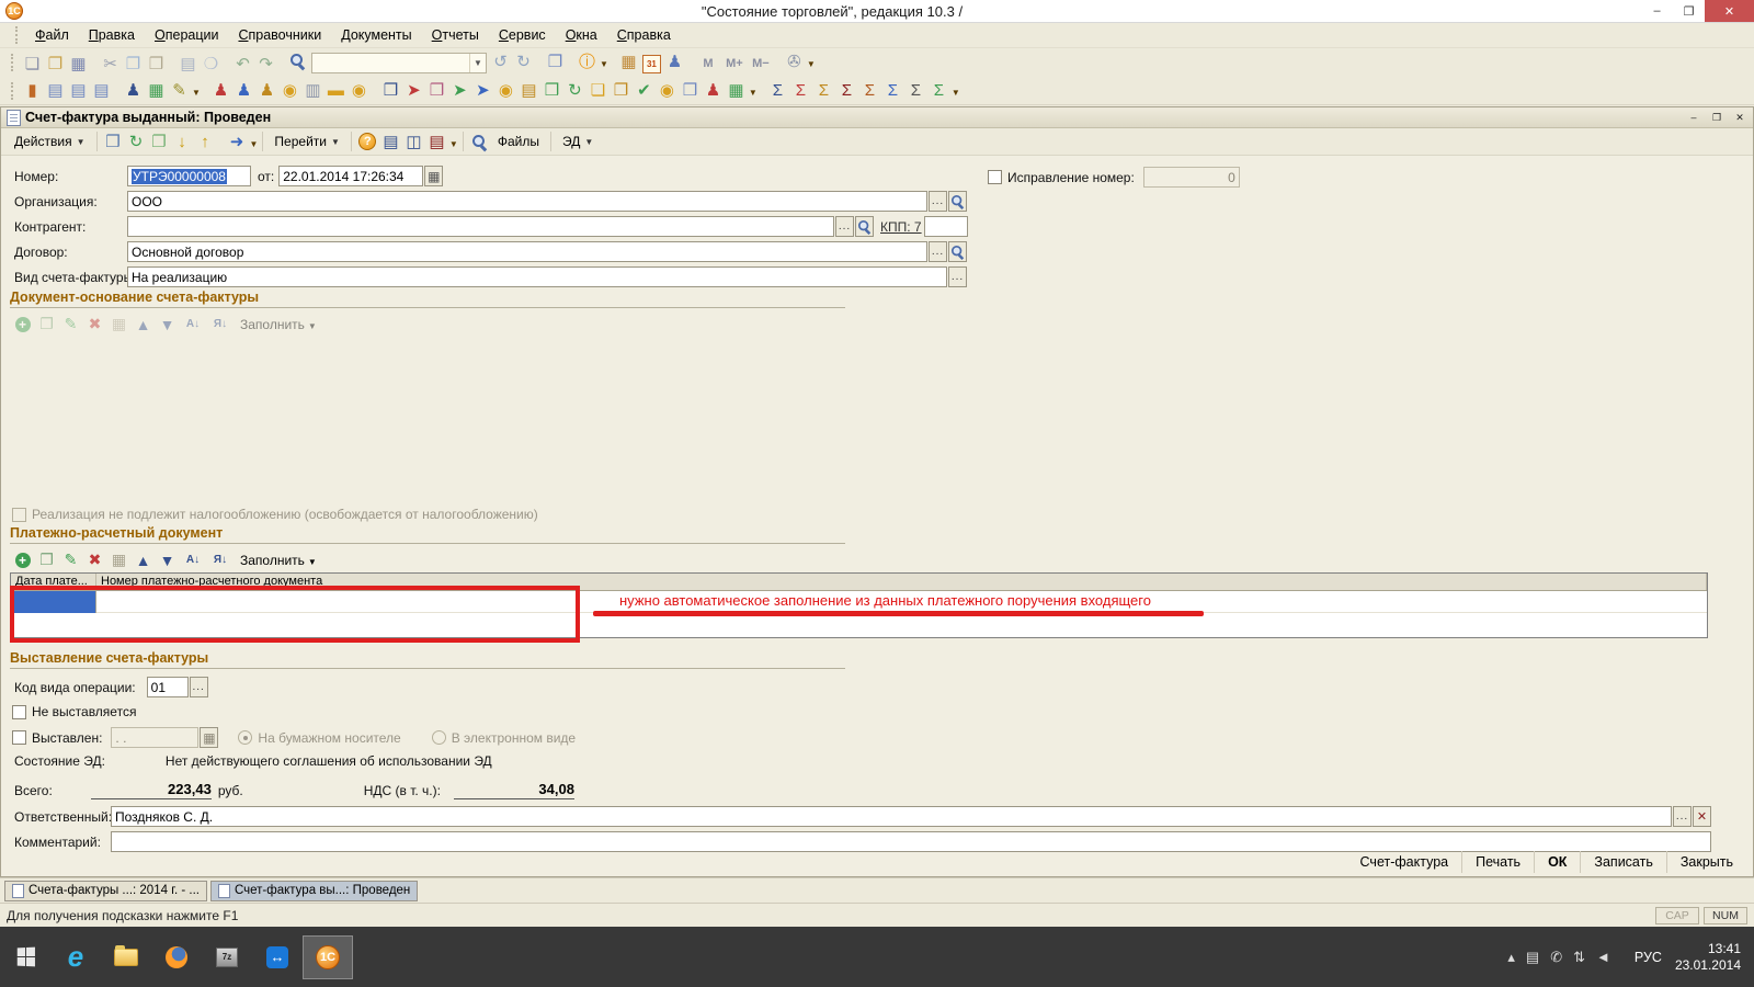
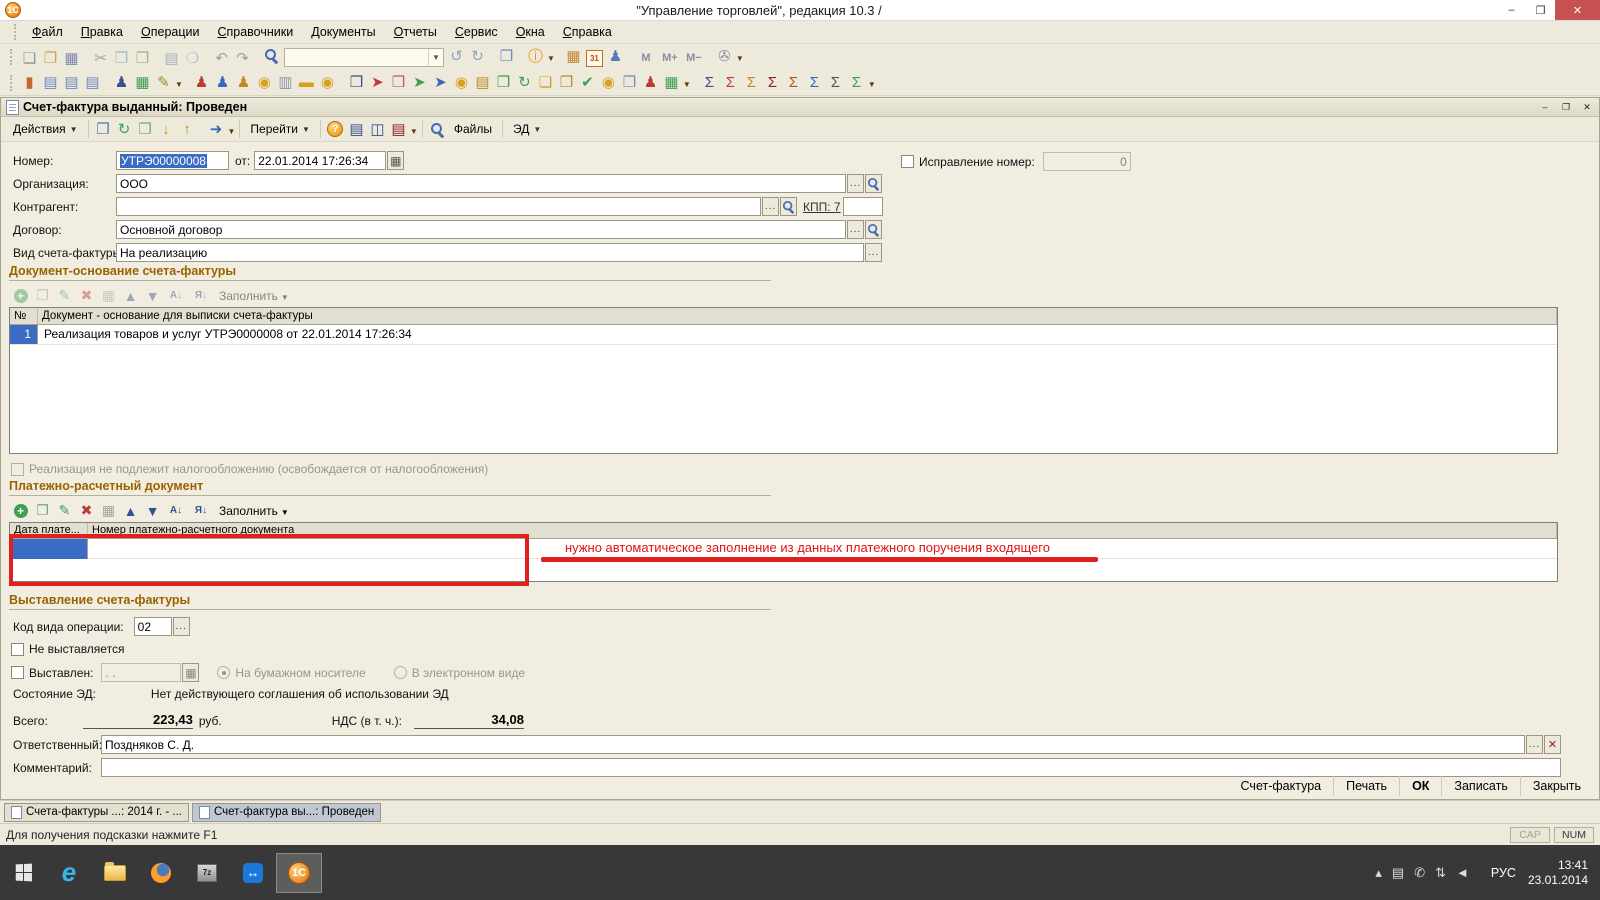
  1C
- "Состояние торговлей", редакция 10.3 /
+ "Управление торговлей", редакция 10.3 /
  –
  ❐
  ✕
  Файл Правка Операции Справочники Документы Отчеты Сервис Окна Справка
  ❏ ❐ ▦ ✂ ❐ ❒ ▤ ❍ ↶ ↷
  ▼
  ↺ ↻ ❐ ⓘ ▼ ▦
  31
  ♟ M M+ M− ✇ ▼
  ▮ ▤ ▤ ▤ ♟ ▦ ✎ ▼ ♟ ♟ ♟ ◉ ▥ ▬ ◉ ❒ ➤ ❒ ➤ ➤ ◉ ▤ ❒ ↻ ❏ ❐ ✔ ◉ ❒ ♟ ▦ ▼ Σ Σ Σ Σ Σ Σ Σ Σ ▼
  Счет-фактура выданный: Проведен
  –
  ❐
  ✕
  Действия
  ▼
  ❒ ↻ ❐ ↓ ↑ ➜ ▼
  Перейти
  ▼
  ?
  ▤ ◫ ▤ ▼
  Файлы
  ЭД
  ▼
  Номер:
  УТРЭ00000008
  от:
  22.01.2014 17:26:34
  ▦
  Исправление номер:
  0
  Организация:
  ООО
  ...
  Контрагент:
  ...
  КПП: 7
  Договор:
  Основной договор
  ...
  Вид счета-фактур
  На реализацию
  ...
  Документ-основание счета-фактуры
  +
  ❐
  ✎
  ✖
  ▦
  ▲
  ▼
  А↓
  Я↓
  Заполнить ▼
+ №
+ Документ - основание для выписки счета-фактуры
+ 1
+ Реализация товаров и услуг УТРЭ0000008 от 22.01.2014 17:26:34
- Реализация не подлежит налогообложению (освобождается от налогообложению)
+ Реализация не подлежит налогообложению (освобождается от налогообложения)
  Платежно-расчетный документ
  +
  ❐
  ✎
  ✖
  ▦
  ▲
  ▼
  А↓
  Я↓
  Заполнить ▼
  Дата плате...
  Номер платежно-расчетного документа
  нужно автоматическое заполнение из данных платежного поручения входящего
  Выставление счета-фактуры
  Код вида операции:
- 01
+ 02
  ...
  Не выставляется
  Выставлен:
  . .
  ▦
  На бумажном носителе
  В электронном виде
  Состояние ЭД:
  Нет действующего соглашения об использовании ЭД
  Всего:
  223,43
  руб.
  НДС (в т. ч.):
  34,08
  Ответственный
  Поздняков С. Д.
  ...
  ✕
  Комментарий:
  Счет-фактура
  Печать
  ОК
  Записать
  Закрыть
  Счета-фактуры ...: 2014 г. - ...
  Счет-фактура вы...: Проведен
  Для получения подсказки нажмите F1
  CAP
  NUM
  e
  7z
  ↔
  1C
  ▴ ▤ ✆ ⇅ ◄
  РУС
  13:41
  23.01.2014
